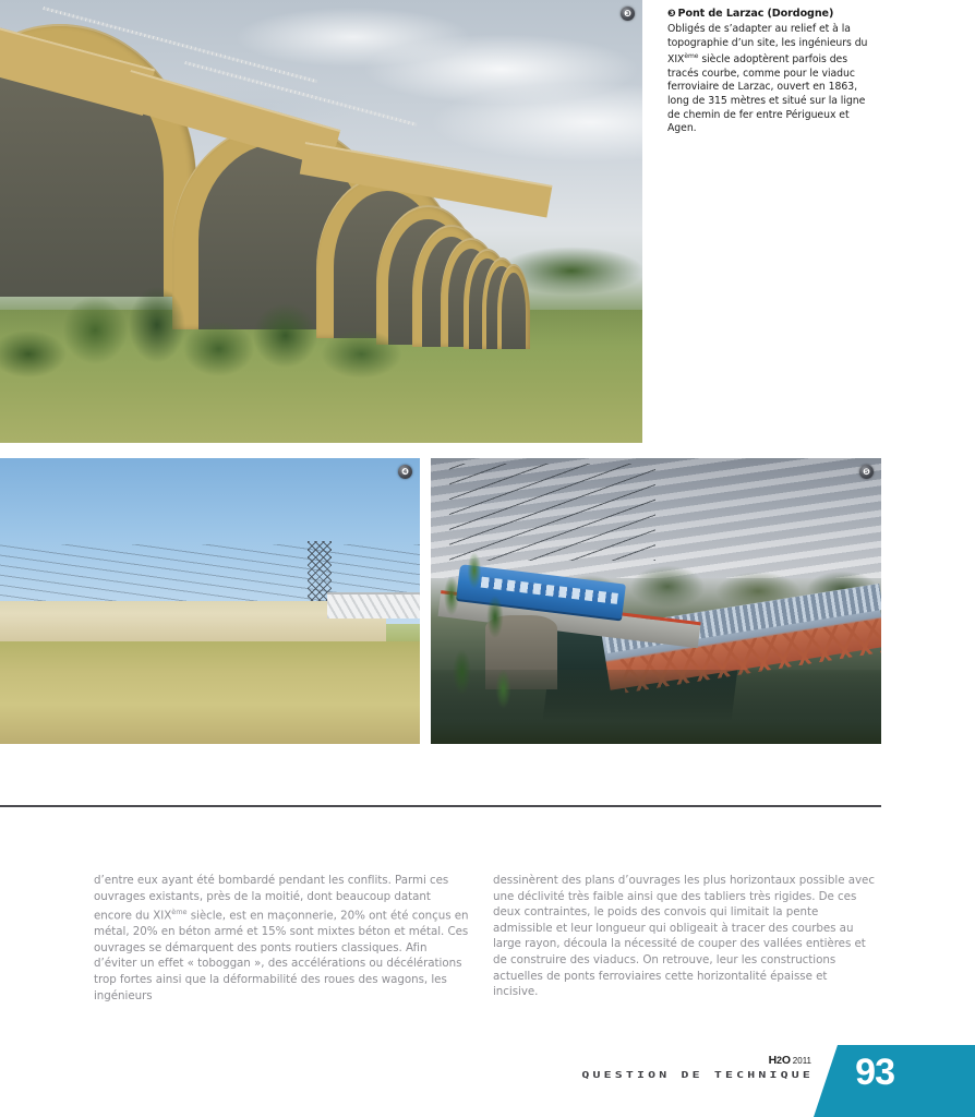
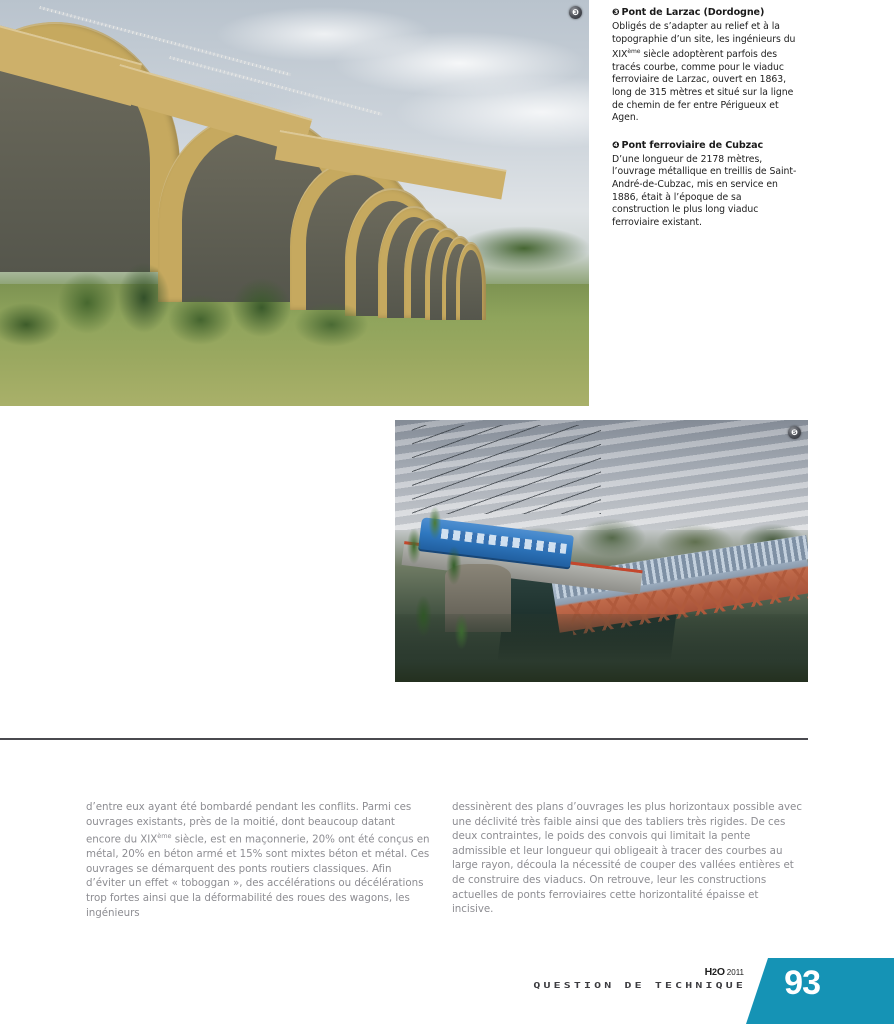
  ❸
- ❹
  ❺
  ❸ Pont de Larzac (Dordogne)
  Obligés de s’adapter au relief et à la topographie d’un site, les ingénieurs du XIX siècle adoptèrent parfois des tracés courbe, comme pour le viaduc ferroviaire de Larzac, ouvert en 1863, long de 315 mètres et situé sur la ligne de chemin de fer entre Périgueux et Agen.
+ ❹ Pont ferroviaire de Cubzac
+ D’une longueur de 2178 mètres, l’ouvrage métallique en treillis de Saint-André-de-Cubzac, mis en service en 1886, était à l’époque de sa construction le plus long viaduc ferroviaire existant.
  d’entre eux ayant été bombardé pendant les conflits. Parmi ces ouvrages existants, près de la moitié, dont beaucoup datant encore du XIXème siècle, est en maçonnerie, 20% ont été conçus en métal, 20% en béton armé et 15% sont mixtes béton et métal. Ces ouvrages se démarquent des ponts routiers classiques. Afin d’éviter un effet « toboggan », des accélérations ou décélérations trop fortes ainsi que la déformabilité des roues des wagons, les ingénieurs
  dessinèrent des plans d’ouvrages les plus horizontaux possible avec une déclivité très faible ainsi que des tabliers très rigides. De ces deux contraintes, le poids des convois qui limitait la pente admissible et leur longueur qui obligeait à tracer des courbes au large rayon, découla la nécessité de couper des vallées entières et de construire des viaducs. On retrouve, leur les constructions actuelles de ponts ferroviaires cette horizontalité épaisse et incisive.
  QUESTION DE TECHNIQUE
  H2O 2011
  93
